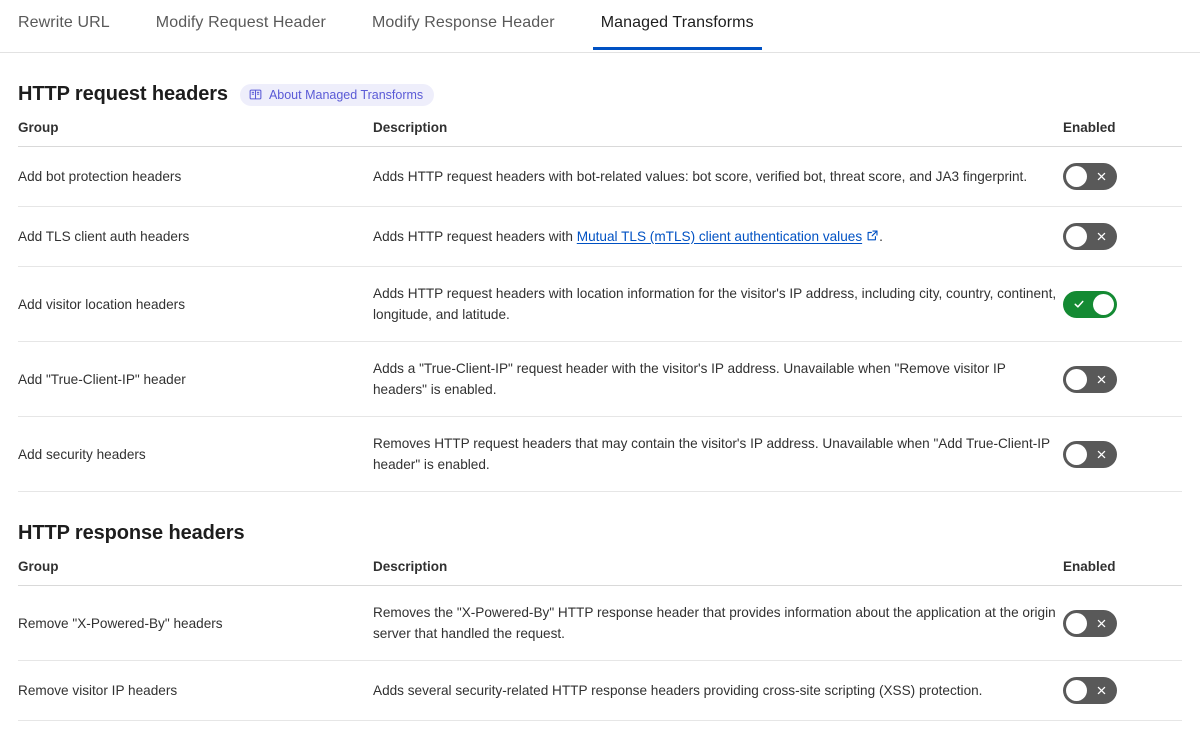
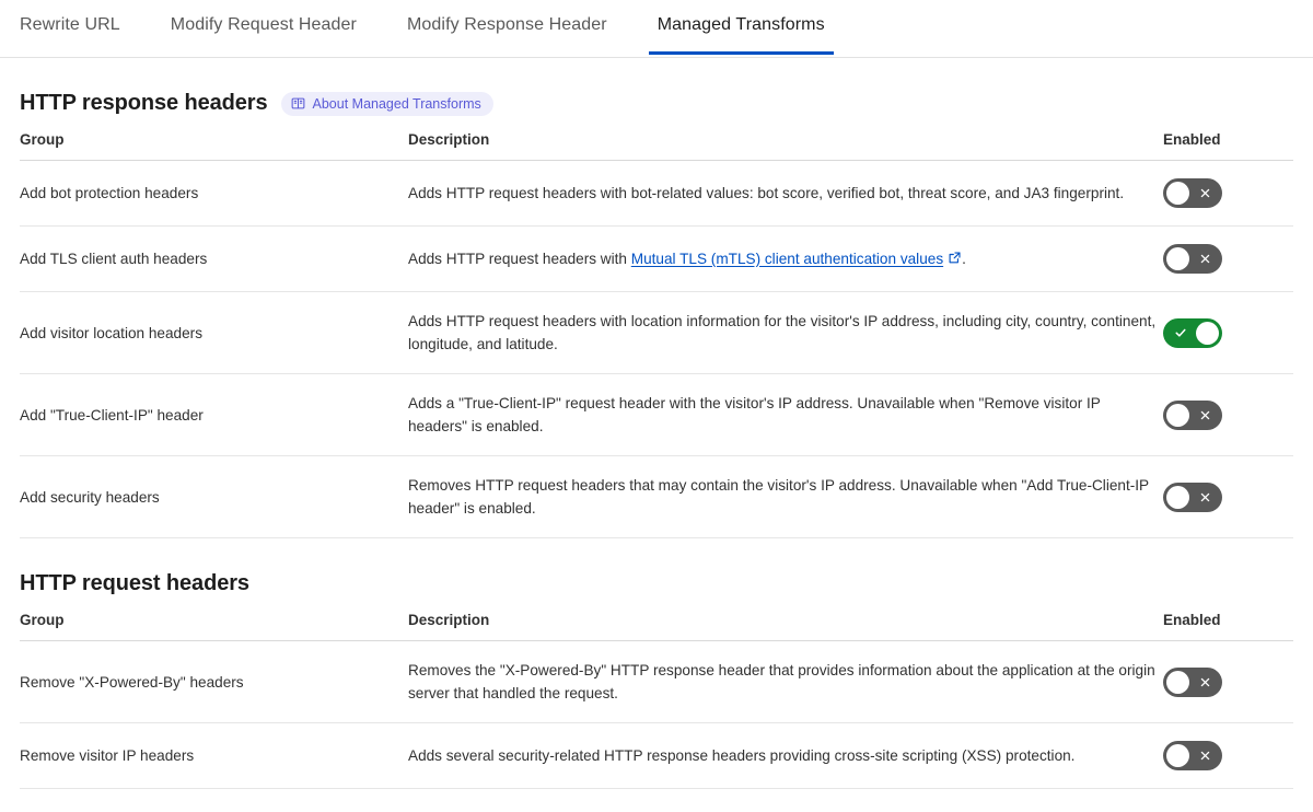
  Rewrite URL
  Modify Request Header
  Modify Response Header
  Managed Transforms
- HTTP request headers
+ HTTP response headers
  About Managed Transforms
  Group	Description	Enabled
  Add bot protection headers	Adds HTTP request headers with bot-related values: bot score, verified bot, threat score, and JA3 fingerprint.
  Add TLS client auth headers	Adds HTTP request headers with Mutual TLS (mTLS) client authentication values .
  Add visitor location headers	Adds HTTP request headers with location information for the visitor's IP address, including city, country, continent, longitude, and latitude.
  Add "True-Client-IP" header	Adds a "True-Client-IP" request header with the visitor's IP address. Unavailable when "Remove visitor IP headers" is enabled.
  Add security headers	Removes HTTP request headers that may contain the visitor's IP address. Unavailable when "Add True-Client-IP header" is enabled.
- HTTP response headers
+ HTTP request headers
  Group	Description	Enabled
  Remove "X-Powered-By" headers	Removes the "X-Powered-By" HTTP response header that provides information about the application at the origin server that handled the request.
  Remove visitor IP headers	Adds several security-related HTTP response headers providing cross-site scripting (XSS) protection.
